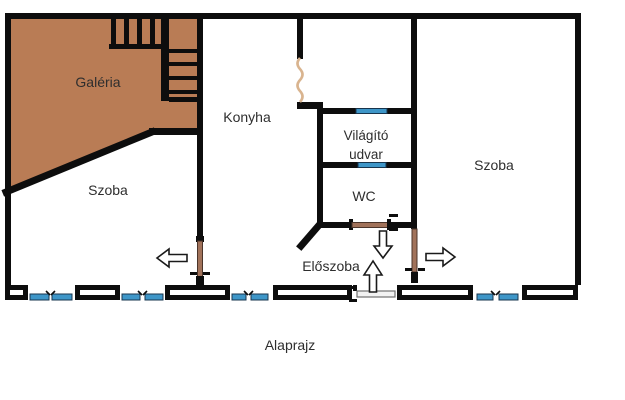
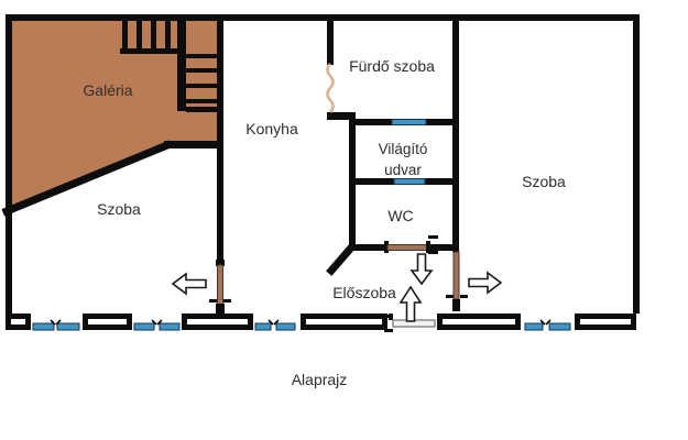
  Galéria
  Szoba
  Konyha
+ Fürdő szoba
  Világító
  udvar
  WC
  Szoba
  Előszoba
  Alaprajz
